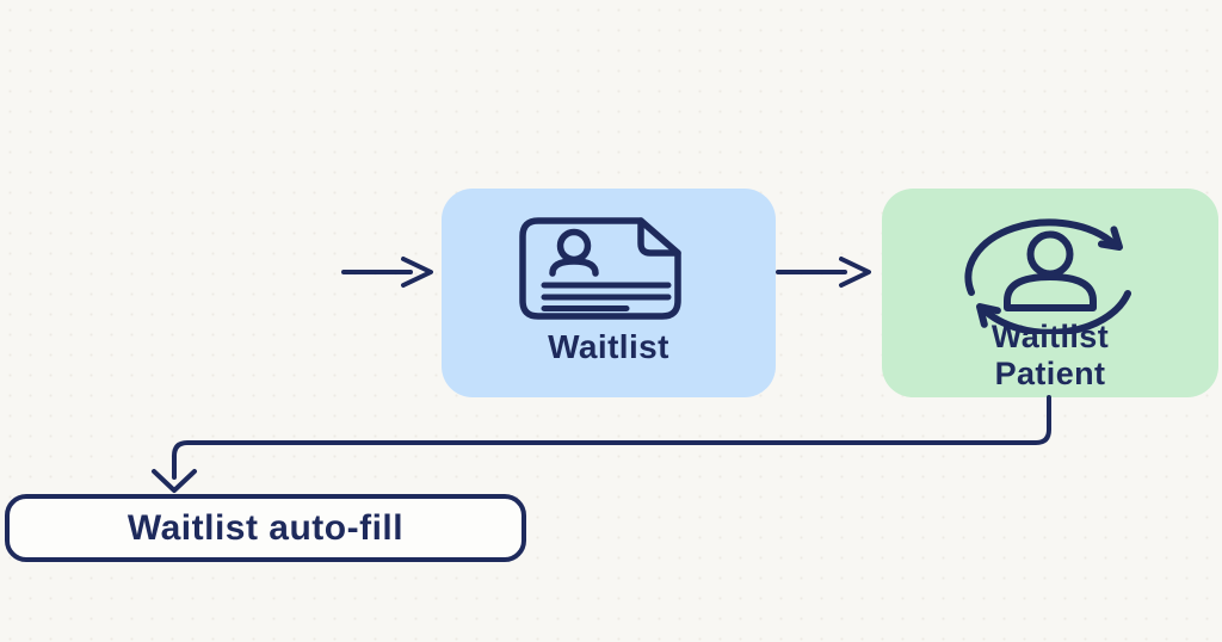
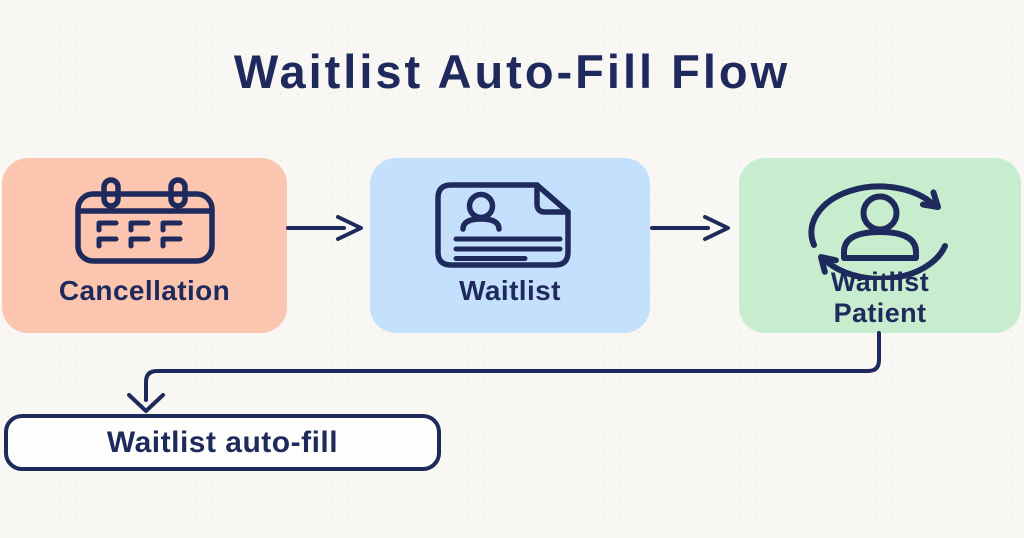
+ Waitlist Auto-Fill Flow
+ Cancellation
  Waitlist
  Waitlist Patient
  Waitlist auto-fill
